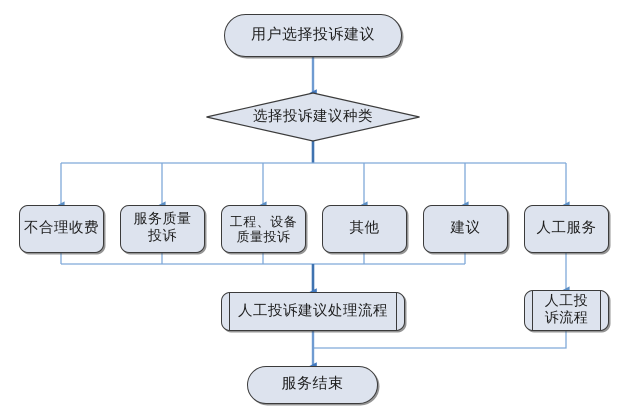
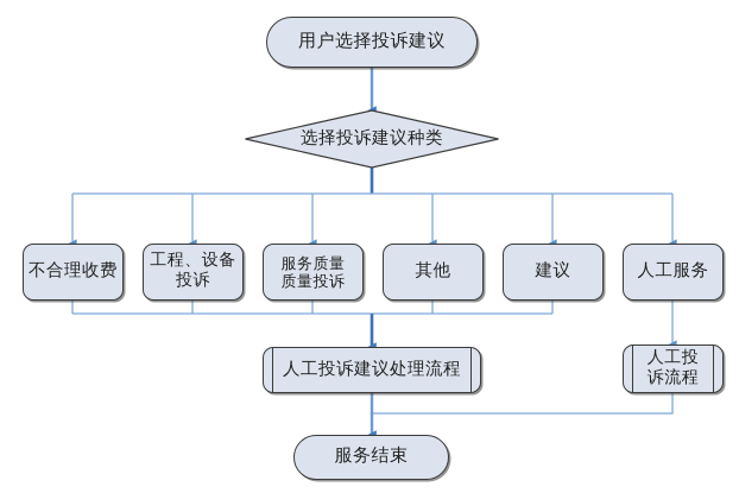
  用户选择投诉建议
  选择投诉建议种类
  不合理收费
- 服务质量
+ 工程、设备
  投诉
- 工程、设备
+ 服务质量
  质量投诉
  其他
  建议
  人工服务
  人工投诉建议处理流程
  人工投
  诉流程
  服务结束
